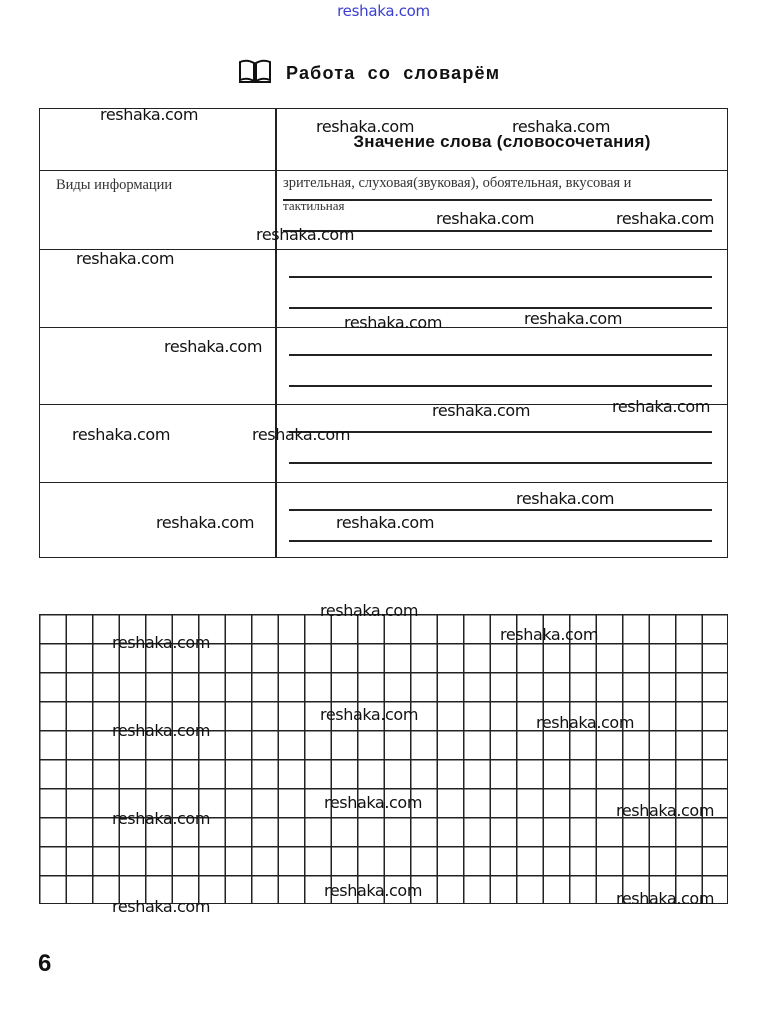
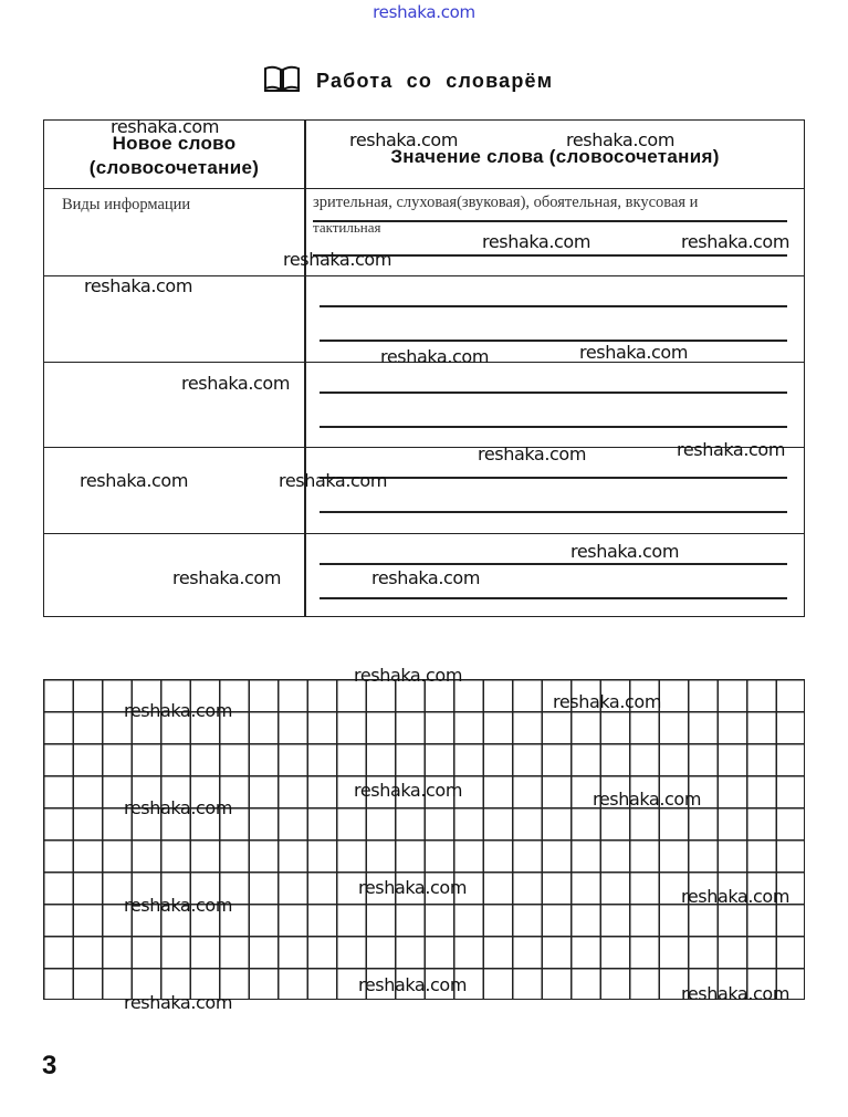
  reshaka.com
  Работа со словарём
+ Новое слово
+ (словосочетание)
  Значение слова (словосочетания)
  Виды информации
  зрительная, слуховая(звуковая), обоятельная, вкусовая и
  тактильная
  reshaka.com
  reshaka.com
  reshaka.com
  reshaka.com
  reshaka.com
  reshaka.com
  reshaka.com
  reshaka.com
  reshaka.com
  reshaka.com
  reshaka.com
  reshaka.com
  reshaka.com
  reshaka.com
  reshaka.com
  reshaka.com
  reshaka.com
  reshaka.com
  reshaka.com
  reshaka.com
  reshaka.com
  reshaka.com
  reshaka.com
  reshaka.com
  reshaka.com
  reshaka.com
  reshaka.com
  reshaka.com
  reshaka.com
- 6
+ 3
